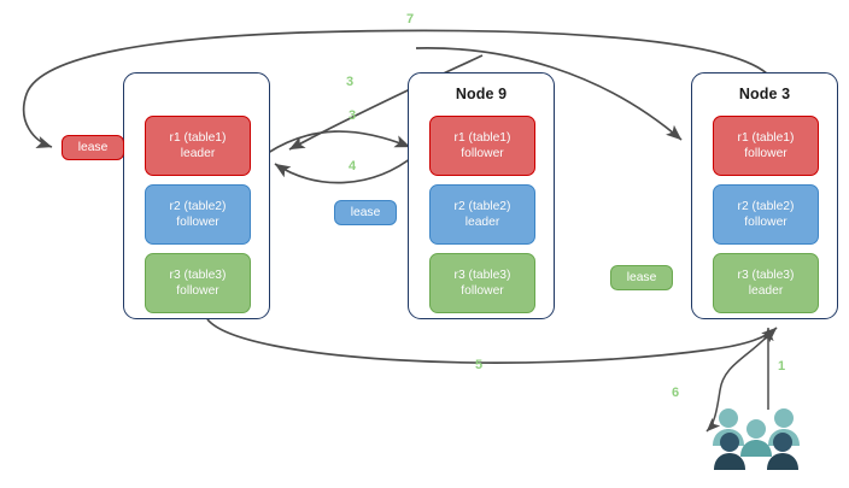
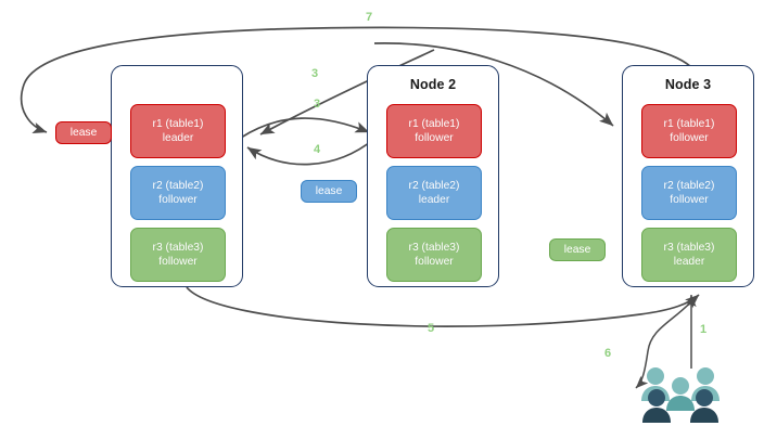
  r1 (table1)
  leader
  r2 (table2)
  follower
  r3 (table3)
  follower
- Node 9
+ Node 2
  r1 (table1)
  follower
  r2 (table2)
  leader
  r3 (table3)
  follower
  Node 3
  r1 (table1)
  follower
  r2 (table2)
  follower
  r3 (table3)
  leader
  lease
  lease
  lease
  7
  3
  3
  4
  5
  1
  6
